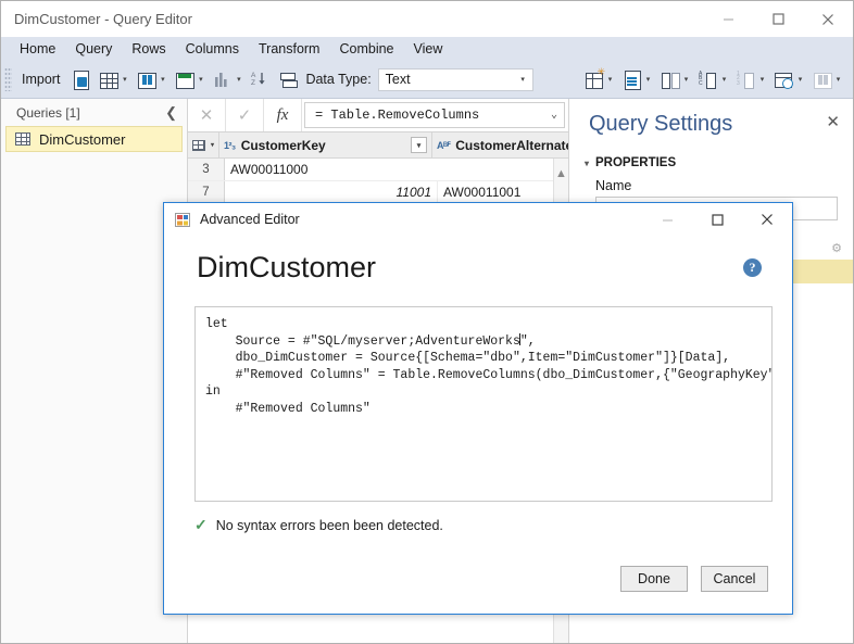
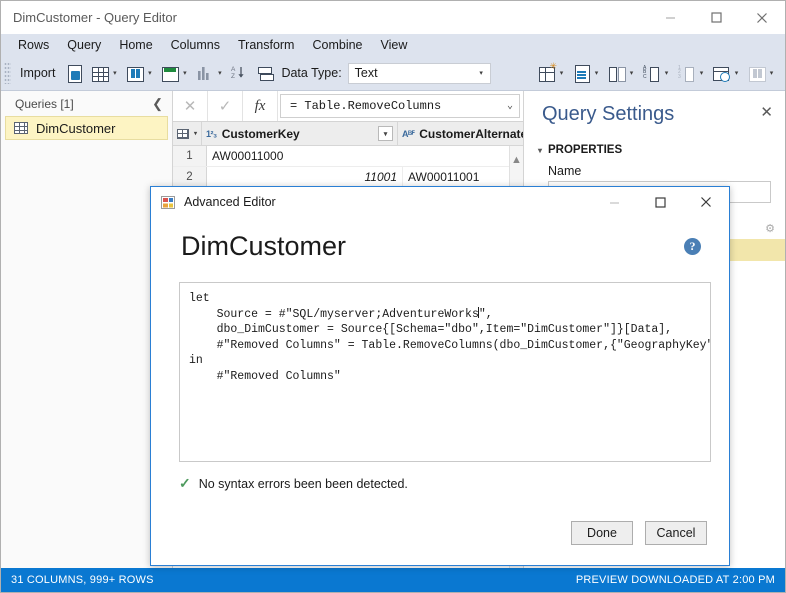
  DimCustomer - Query Editor
- Home
+ Rows
  Query
- Rows
+ Home
  Columns
  Transform
  Combine
  View
  Import
  Data Type:
  Text
  Queries [1]
  ❮
  DimCustomer
  ✕
  ✓
  fx
  = Table.RemoveColumns
  ⌄
  1²₃
  CustomerKey
  Aᴮꟳ
  CustomerAlternat
- 3
+ 1
  AW00011000
- 7
+ 2
  11001
  AW00011001
  ▲
  Query Settings
  ✕
  ▾
  PROPERTIES
  Name
  ⚙
+ 31 COLUMNS, 999+ ROWS
+ PREVIEW DOWNLOADED AT 2:00 PM
  Advanced Editor
  DimCustomer
  ?
  let Source = #"SQL/myserver;AdventureWorks", dbo_DimCustomer = Source{[Schema="dbo",Item="DimCustomer"]}[Data], #"Removed Columns" = Table.RemoveColumns(dbo_DimCustomer,{"GeographyKey in #"Removed Columns"
  ✓
  No syntax errors been been detected.
  Done
  Cancel
